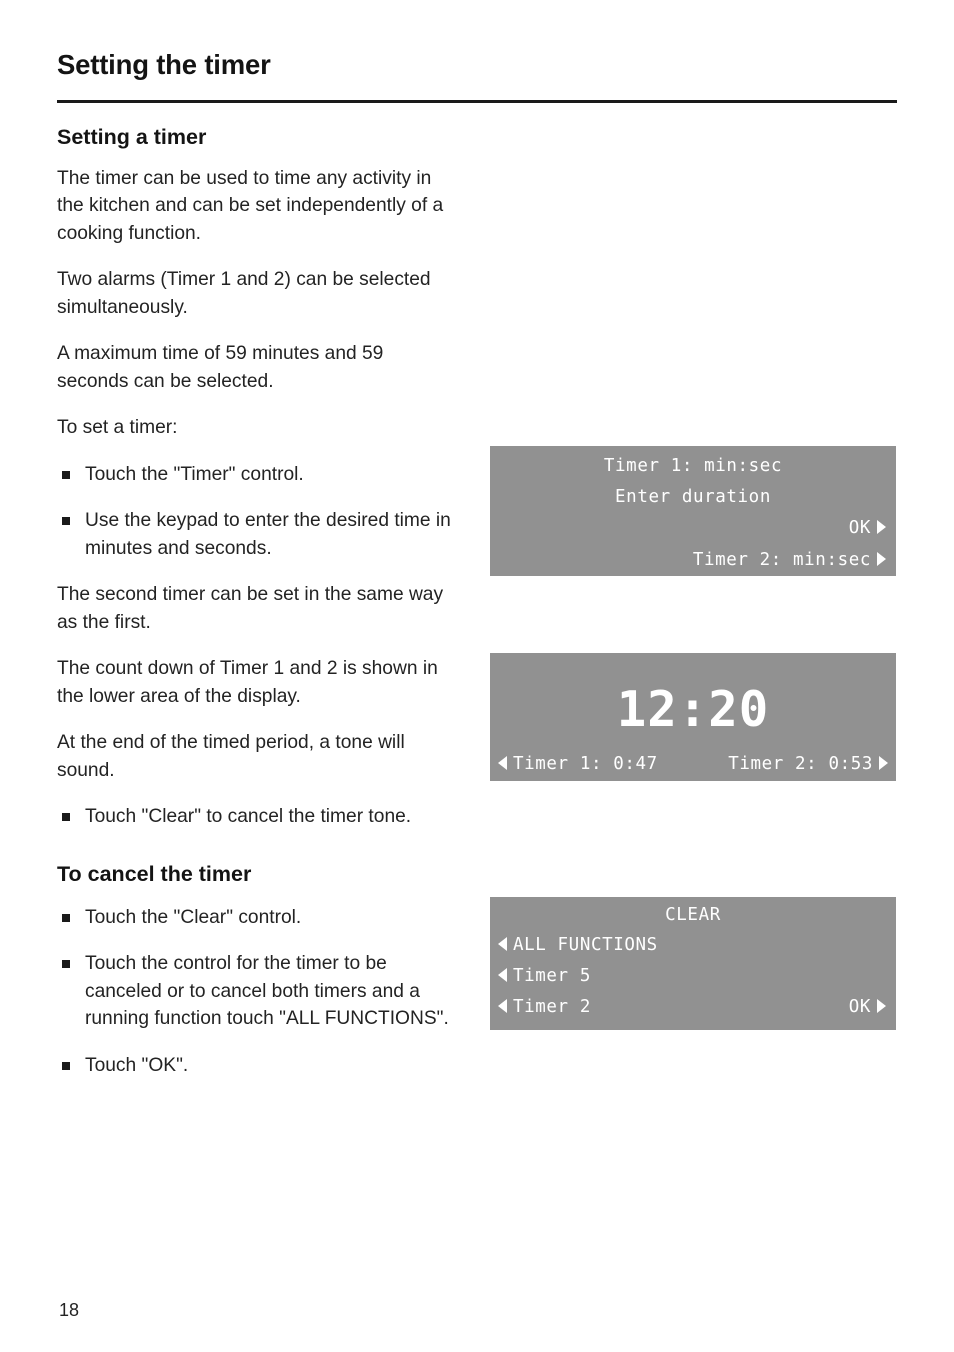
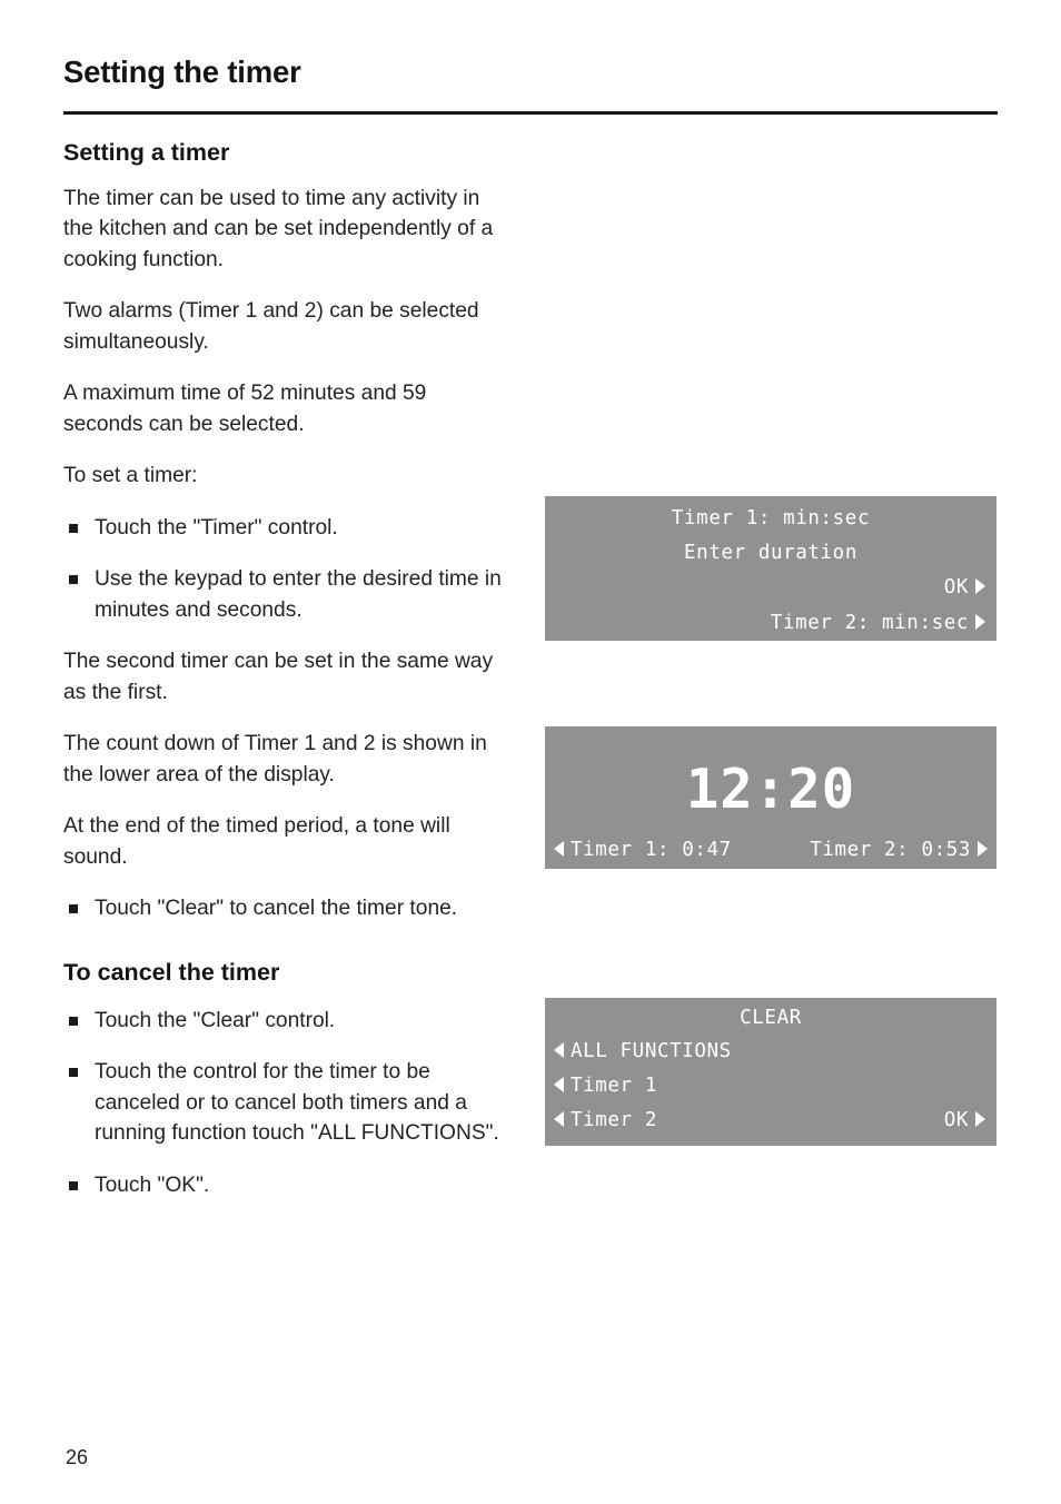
  Setting the timer
  Setting a timer
  The timer can be used to time any activity in the kitchen and can be set independently of a cooking function.
  Two alarms (Timer 1 and 2) can be selected simultaneously.
- A maximum time of 59 minutes and 59 seconds can be selected.
+ A maximum time of 52 minutes and 59 seconds can be selected.
  To set a timer:
  Touch the "Timer" control.
  Use the keypad to enter the desired time in minutes and seconds.
  The second timer can be set in the same way as the first.
  The count down of Timer 1 and 2 is shown in the lower area of the display.
  At the end of the timed period, a tone will sound.
  Touch "Clear" to cancel the timer tone.
  To cancel the timer
  Touch the "Clear" control.
  Touch the control for the timer to be canceled or to cancel both timers and a running function touch "ALL FUNCTIONS".
  Touch "OK".
  Timer 1: min:sec
  Enter duration
  OK
  Timer 2: min:sec
  12:20
  Timer 1: 0:47
  Timer 2: 0:53
  CLEAR
  ALL FUNCTIONS
- Timer 5
+ Timer 1
  Timer 2
  OK
- 18
+ 26
